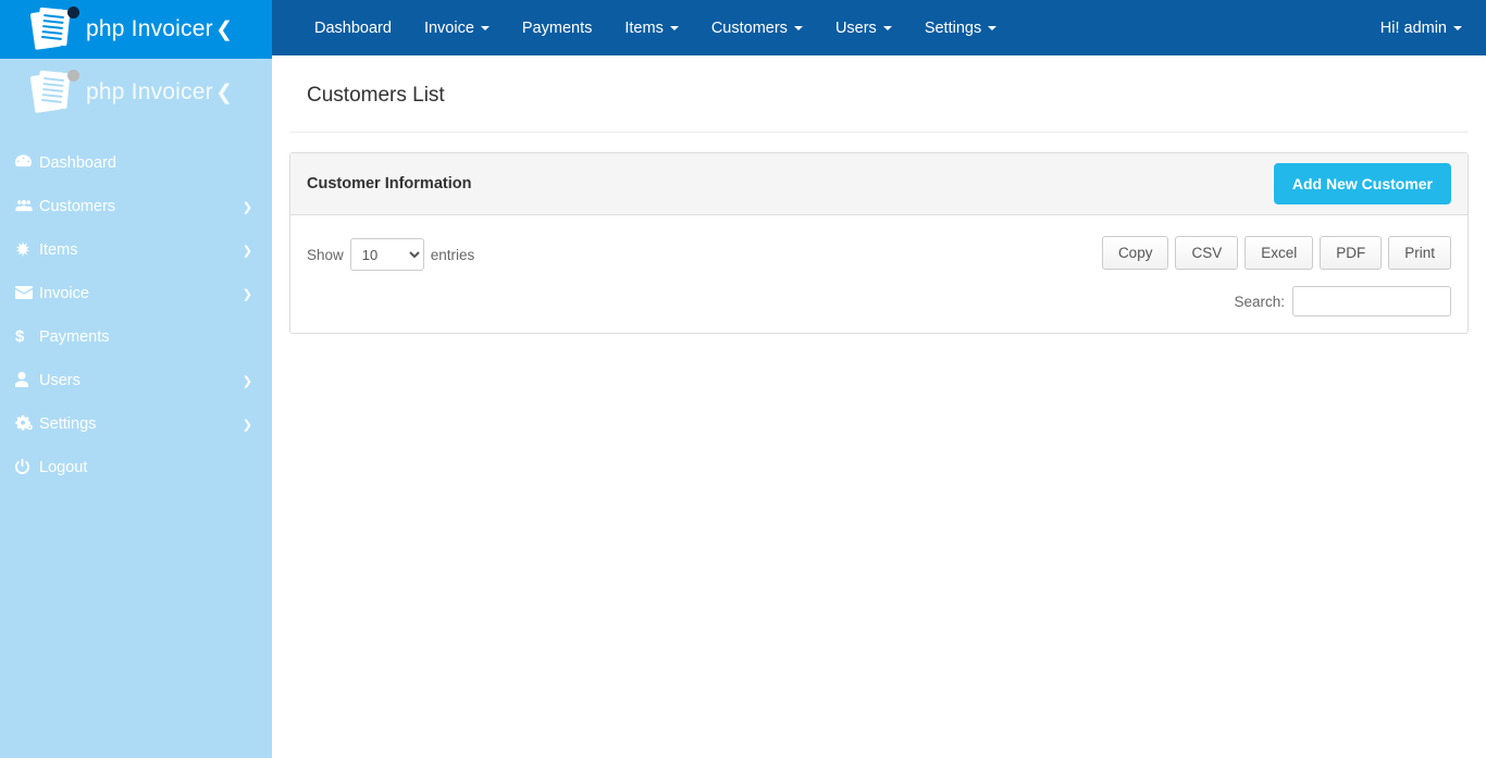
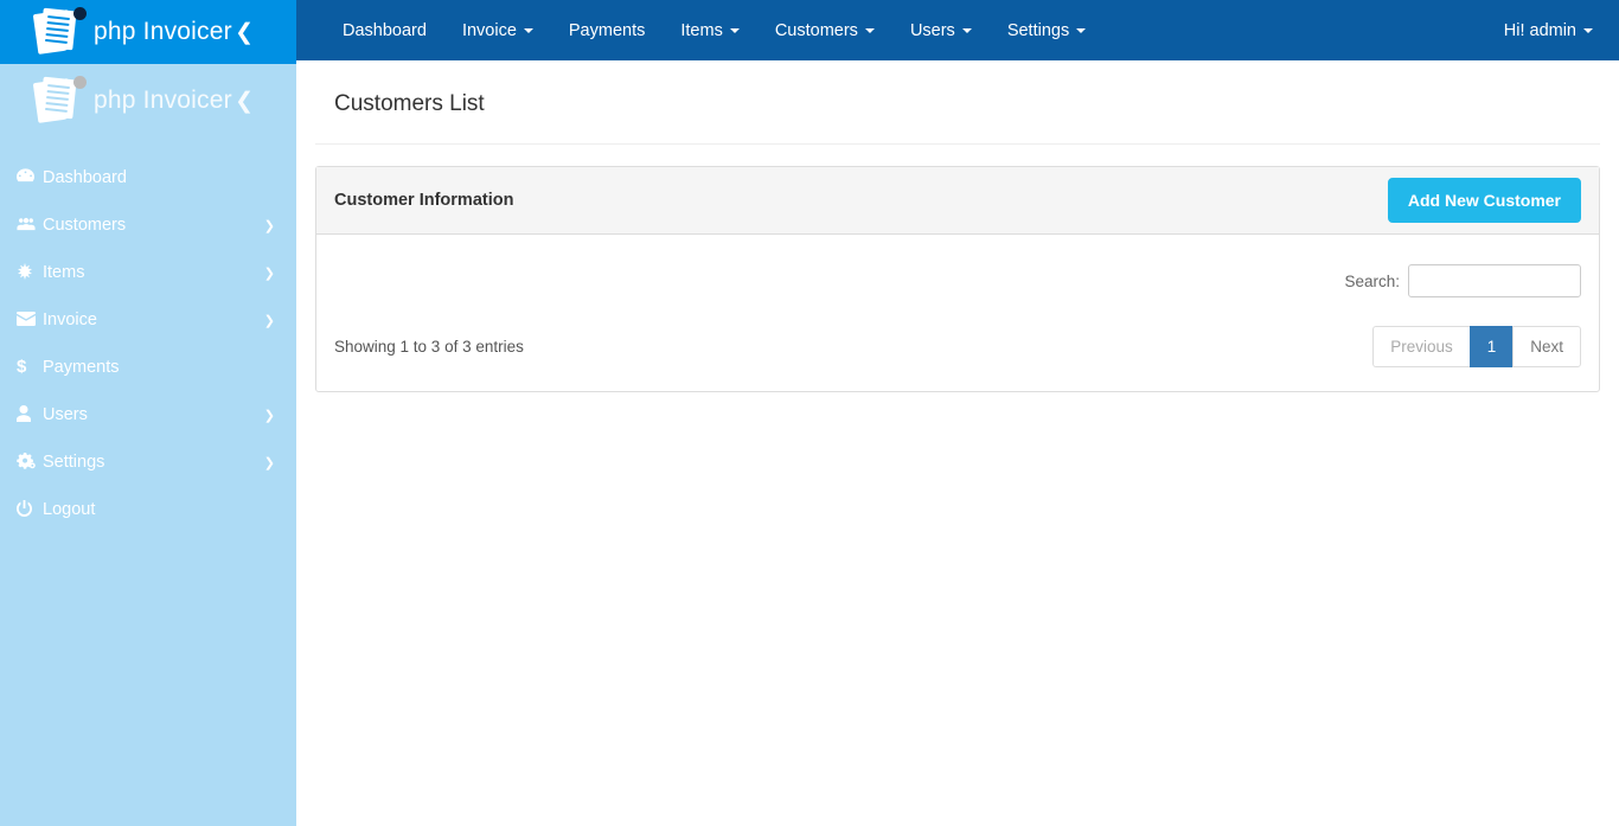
  php Invoicer
  ❮
  php Invoicer
  ❮
  Dashboard
  Customers
  ❯
  Items
  ❯
  Invoice
  ❯
  $
  Payments
  Users
  ❯
  Settings
  ❯
  Logout
  Dashboard
  Invoice
  Payments
  Items
  Customers
  Users
  Settings
  Hi! admin
  Customers List
  Customer Information
  Add New Customer
- Show
- 10
- entries
- Copy
- CSV
- Excel
- PDF
- Print
  Search:
+ Showing 1 to 3 of 3 entries
+ Previous
+ 1
+ Next
